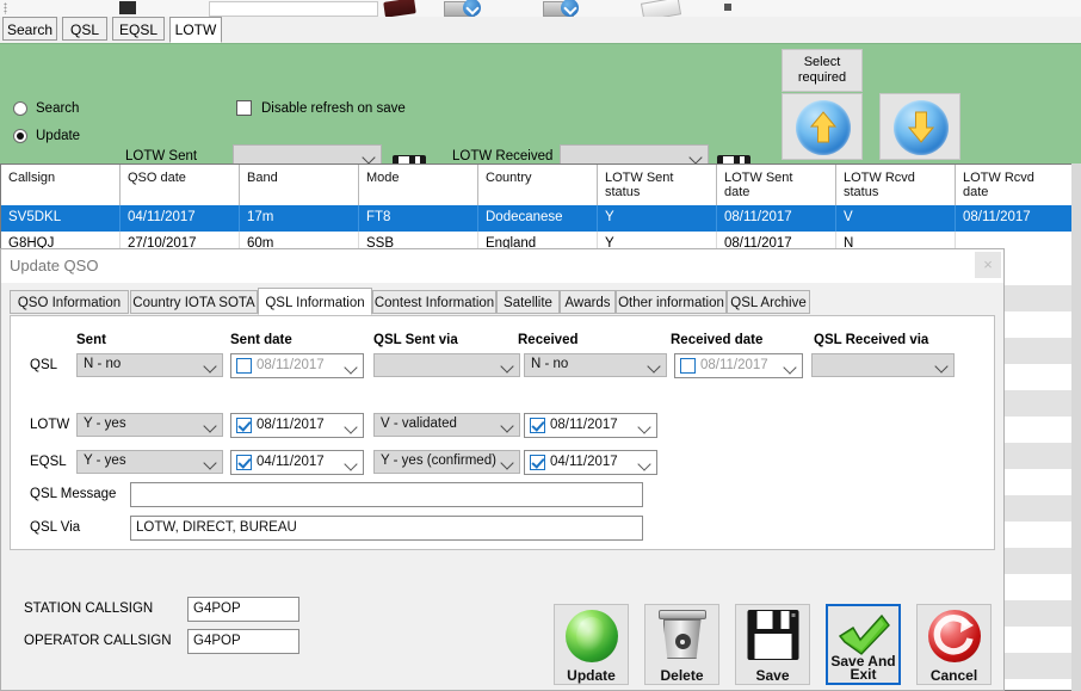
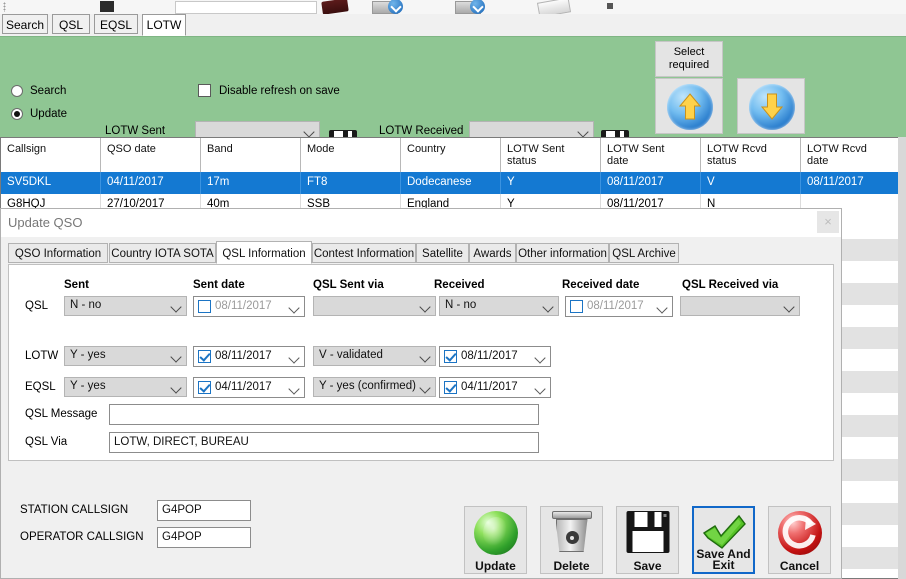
  Search
  QSL
  EQSL
  LOTW
  Search
  Update
  Disable refresh on save
  LOTW Sent
  LOTW Received
  Select
  required
  Callsign
  QSO date
  Band
  Mode
  Country
  LOTW Sent
  status
  LOTW Sent
  date
  LOTW Rcvd
  status
  LOTW Rcvd
  date
  SV5DKL
  04/11/2017
  17m
  FT8
  Dodecanese
  Y
  08/11/2017
  V
  08/11/2017
  G8HQJ
  27/10/2017
- 60m
+ 40m
  SSB
  England
  Y
  08/11/2017
  N
  Update QSO
  ×
  QSO Information
  Country IOTA SOTA
  QSL Information
  Contest Information
  Satellite
  Awards
  Other information
  QSL Archive
  Sent
  Sent date
  QSL Sent via
  Received
  Received date
  QSL Received via
  QSL
  N - no
  08/11/2017
  N - no
  08/11/2017
  LOTW
  Y - yes
  08/11/2017
  V - validated
  08/11/2017
  EQSL
  Y - yes
  04/11/2017
  Y - yes (confirmed)
  04/11/2017
  QSL Message
  QSL Via
  LOTW, DIRECT, BUREAU
  STATION CALLSIGN
  G4POP
  OPERATOR CALLSIGN
  G4POP
  Update
  Delete
  Save
  Save And
  Exit
  Cancel
